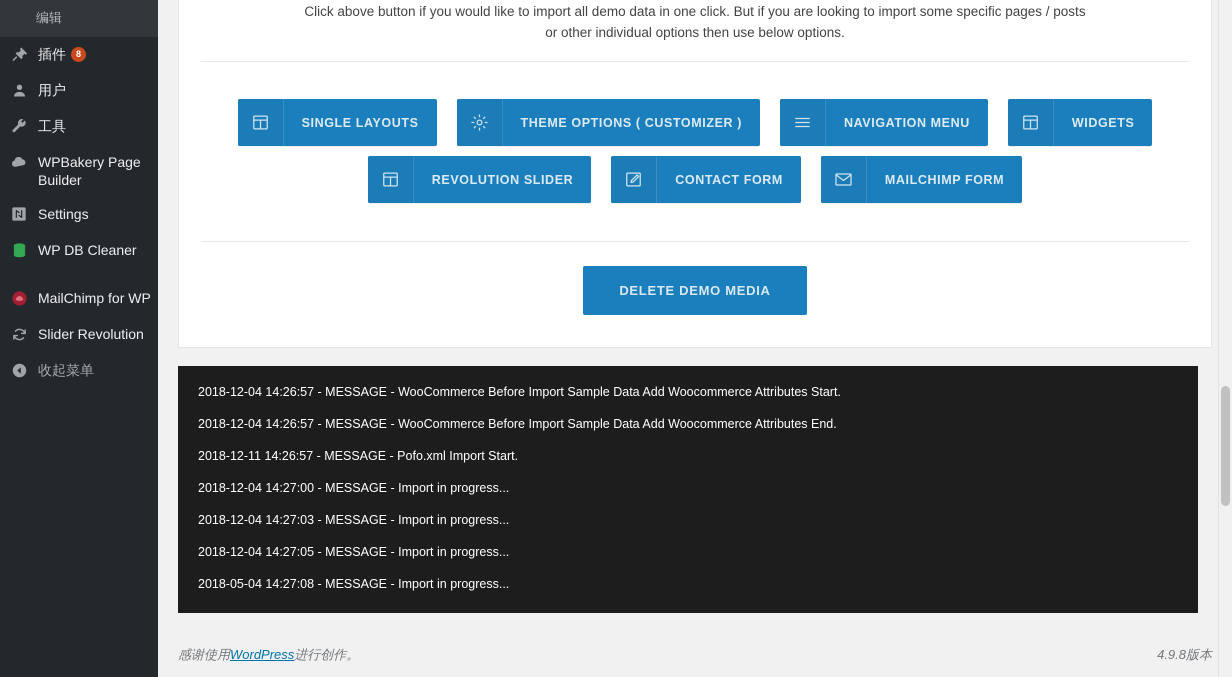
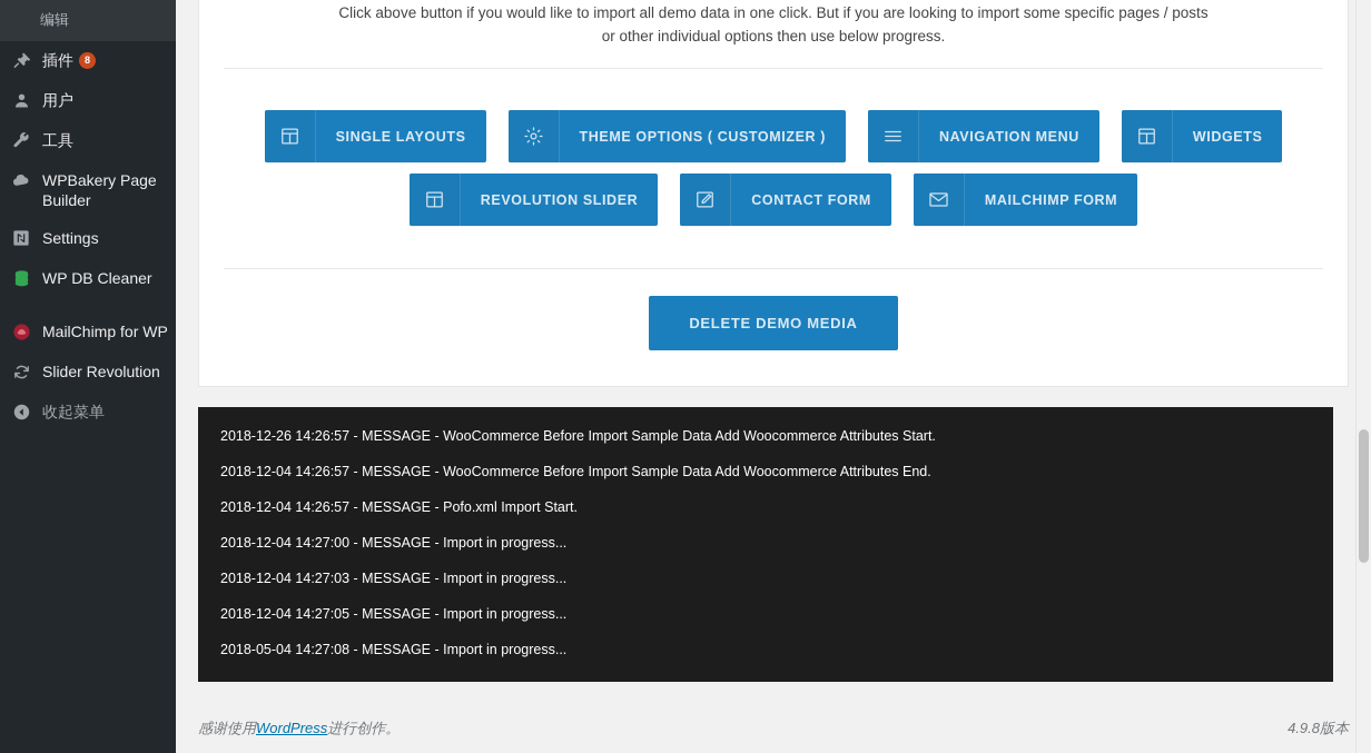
  编辑
  插件 8
  用户
  工具
  WPBakery Page Builder
  Settings
  WP DB Cleaner
  MailChimp for WP
  Slider Revolution
  收起菜单
- Click above button if you would like to import all demo data in one click. But if you are looking to import some specific pages / posts or other individual options then use below options.
+ Click above button if you would like to import all demo data in one click. But if you are looking to import some specific pages / posts or other individual options then use below progress.
  SINGLE LAYOUTS
  THEME OPTIONS ( CUSTOMIZER )
  NAVIGATION MENU
  WIDGETS
  REVOLUTION SLIDER
  CONTACT FORM
  MAILCHIMP FORM
  DELETE DEMO MEDIA
- 2018-12-04 14:26:57 - MESSAGE - WooCommerce Before Import Sample Data Add Woocommerce Attributes Start.
+ 2018-12-26 14:26:57 - MESSAGE - WooCommerce Before Import Sample Data Add Woocommerce Attributes Start.
  2018-12-04 14:26:57 - MESSAGE - WooCommerce Before Import Sample Data Add Woocommerce Attributes End.
- 2018-12-11 14:26:57 - MESSAGE - Pofo.xml Import Start.
+ 2018-12-04 14:26:57 - MESSAGE - Pofo.xml Import Start.
  2018-12-04 14:27:00 - MESSAGE - Import in progress...
  2018-12-04 14:27:03 - MESSAGE - Import in progress...
  2018-12-04 14:27:05 - MESSAGE - Import in progress...
  2018-05-04 14:27:08 - MESSAGE - Import in progress...
  感谢使用WordPress进行创作。
  4.9.8版本
